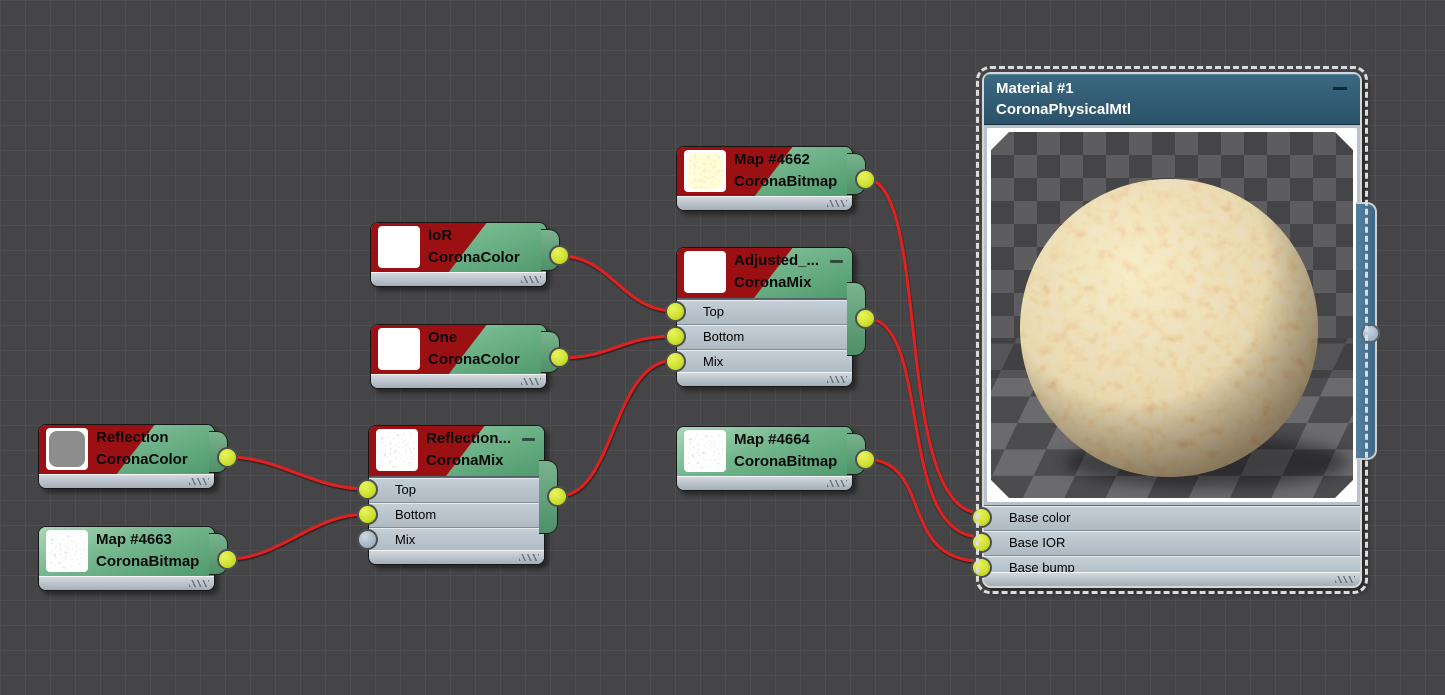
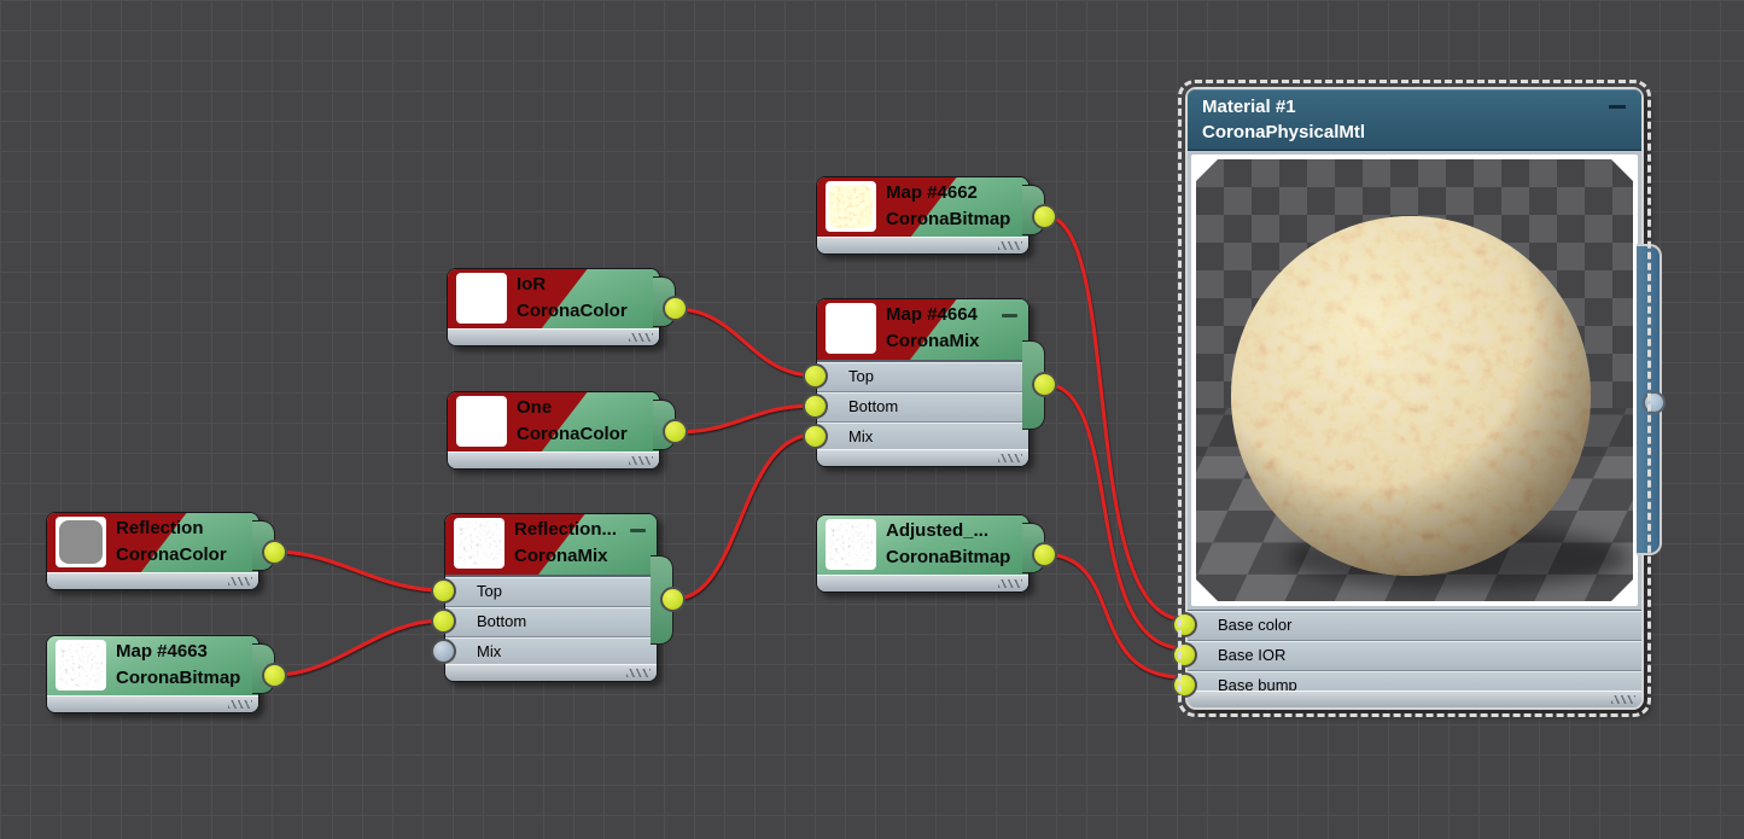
  Map #4662
  CoronaBitmap
  IoR
  CoronaColor
  One
  CoronaColor
- Adjusted_...
+ Map #4664
  CoronaMix
  Top
  Bottom
  Mix
  Reflection
  CoronaColor
  Map #4663
  CoronaBitmap
  Reflection...
  CoronaMix
  Top
  Bottom
  Mix
- Map #4664
+ Adjusted_...
  CoronaBitmap
  Material #1
  CoronaPhysicalMtl
  Base color
  Base IOR
  Base bump
